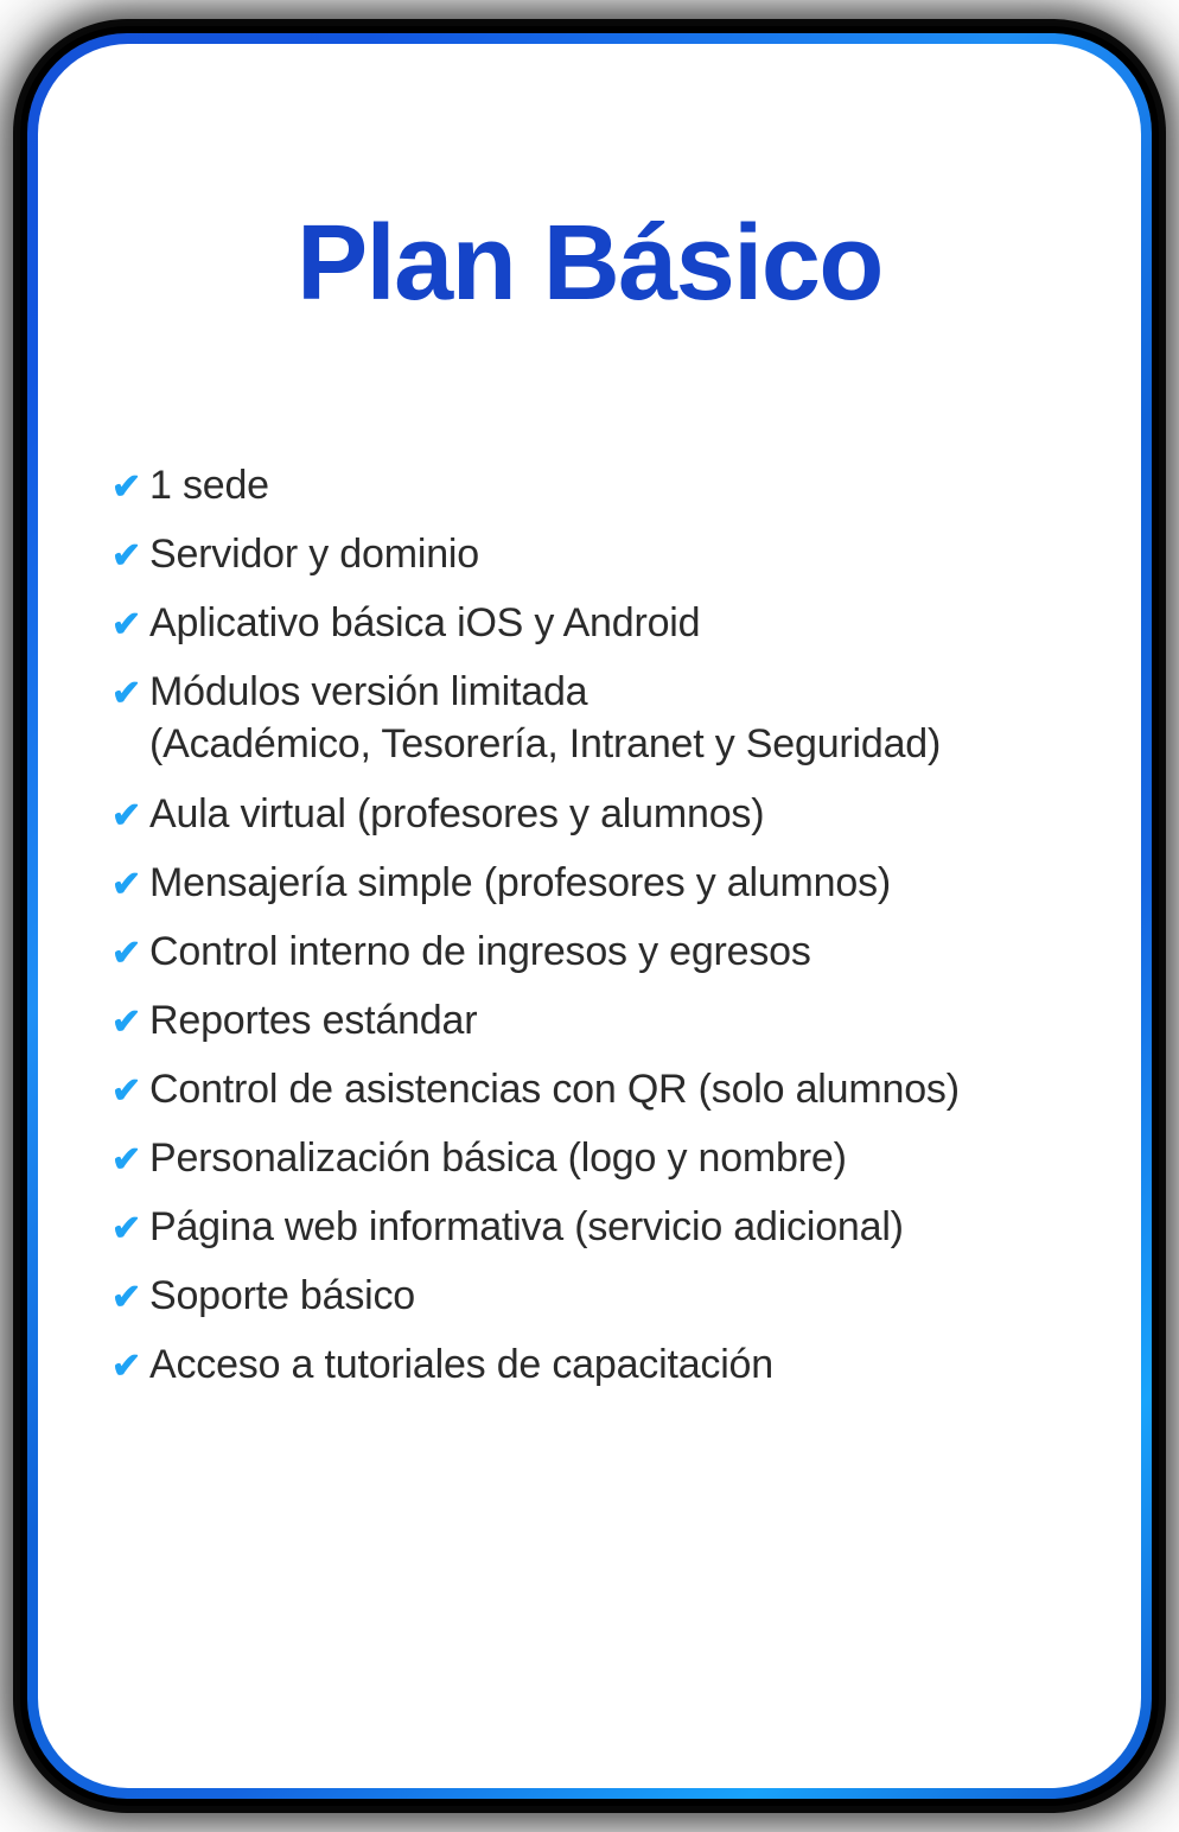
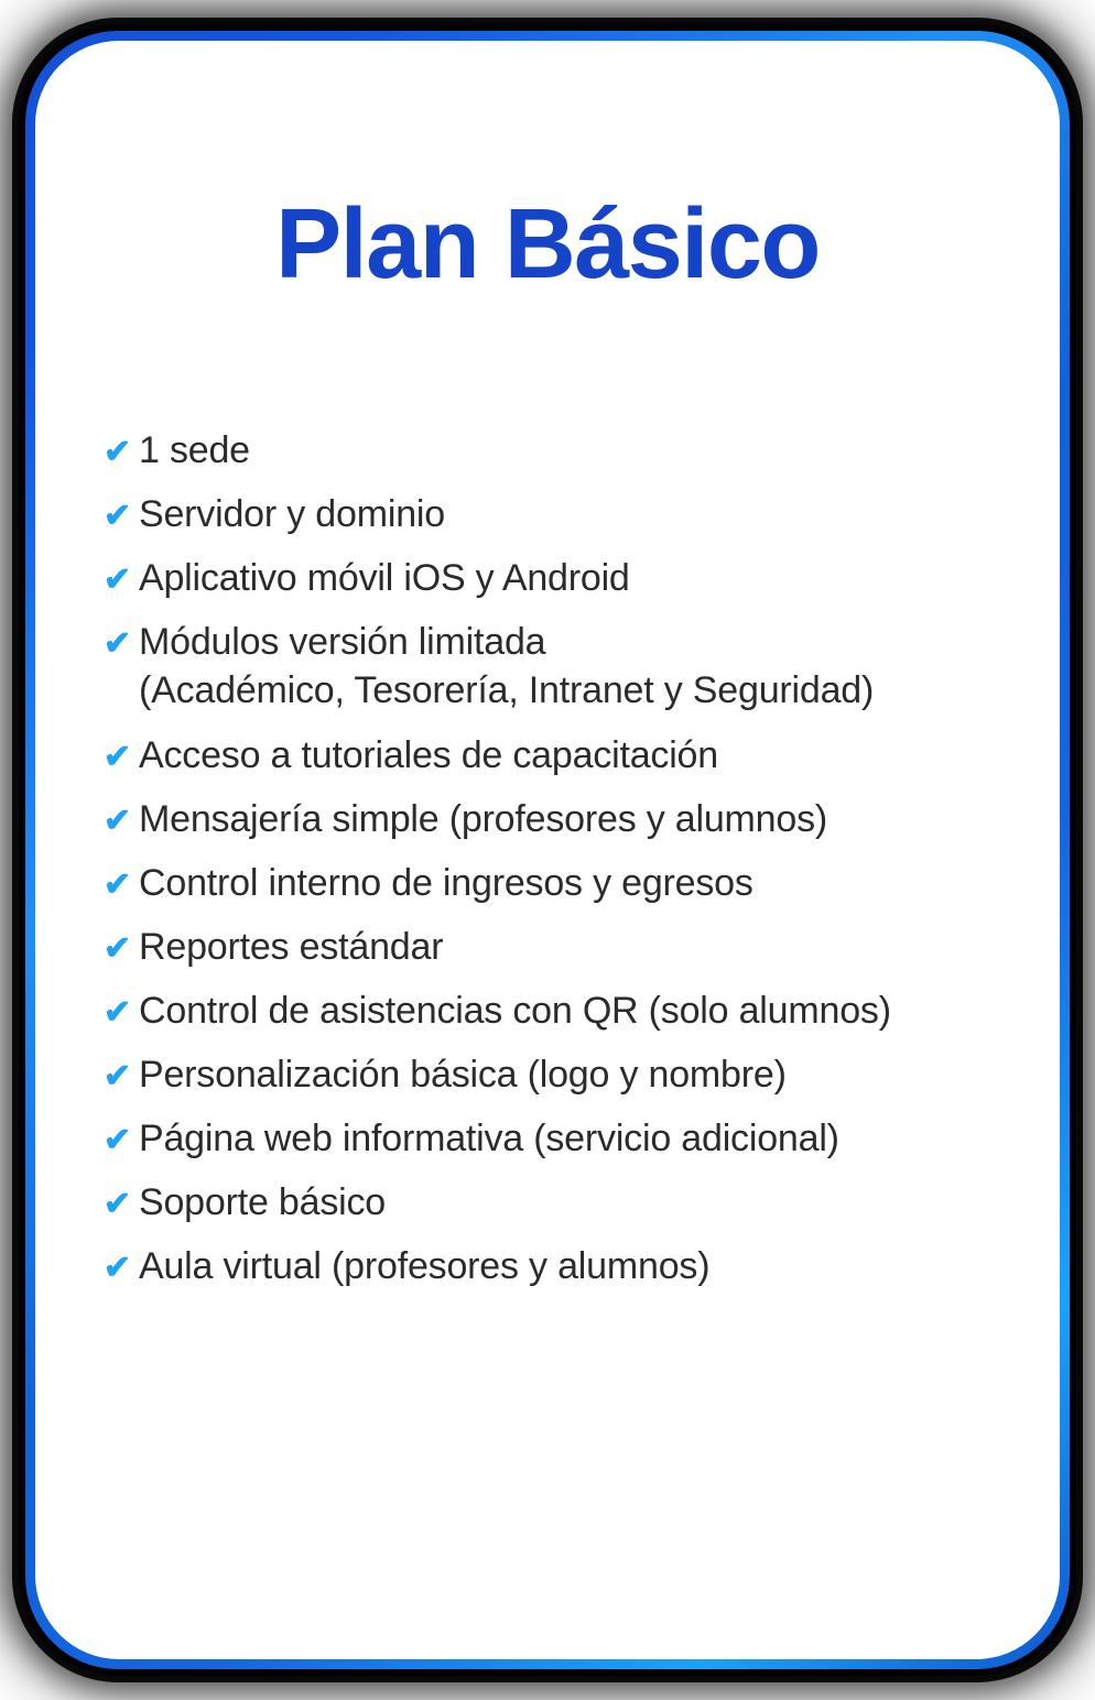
  Plan Básico
  ✔
  1 sede
  ✔
  Servidor y dominio
  ✔
- Aplicativo básica iOS y Android
+ Aplicativo móvil iOS y Android
  ✔
  Módulos versión limitada
  (Académico, Tesorería, Intranet y Seguridad)
  ✔
- Aula virtual (profesores y alumnos)
+ Acceso a tutoriales de capacitación
  ✔
  Mensajería simple (profesores y alumnos)
  ✔
  Control interno de ingresos y egresos
  ✔
  Reportes estándar
  ✔
  Control de asistencias con QR (solo alumnos)
  ✔
  Personalización básica (logo y nombre)
  ✔
  Página web informativa (servicio adicional)
  ✔
  Soporte básico
  ✔
- Acceso a tutoriales de capacitación
+ Aula virtual (profesores y alumnos)
